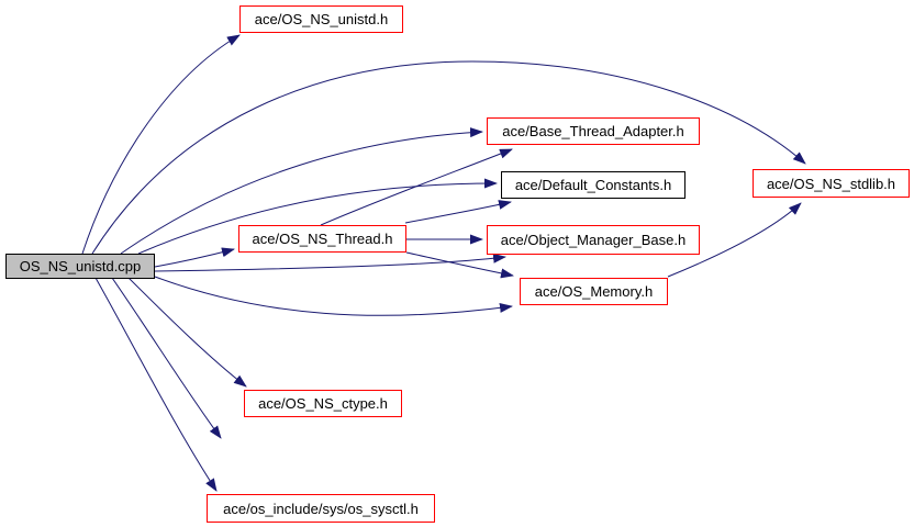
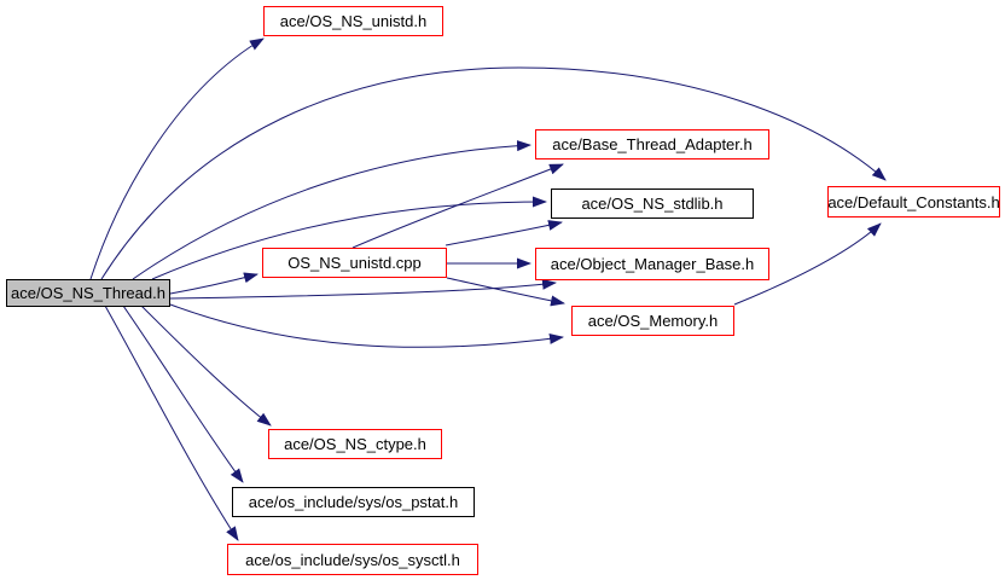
- OS_NS_unistd.cpp
+ ace/OS_NS_Thread.h
  ace/OS_NS_unistd.h
  ace/Base_Thread_Adapter.h
- ace/Default_Constants.h
+ ace/OS_NS_stdlib.h
- ace/OS_NS_Thread.h
+ OS_NS_unistd.cpp
  ace/Object_Manager_Base.h
  ace/OS_Memory.h
- ace/OS_NS_stdlib.h
+ ace/Default_Constants.h
  ace/OS_NS_ctype.h
+ ace/os_include/sys/os_pstat.h
  ace/os_include/sys/os_sysctl.h
